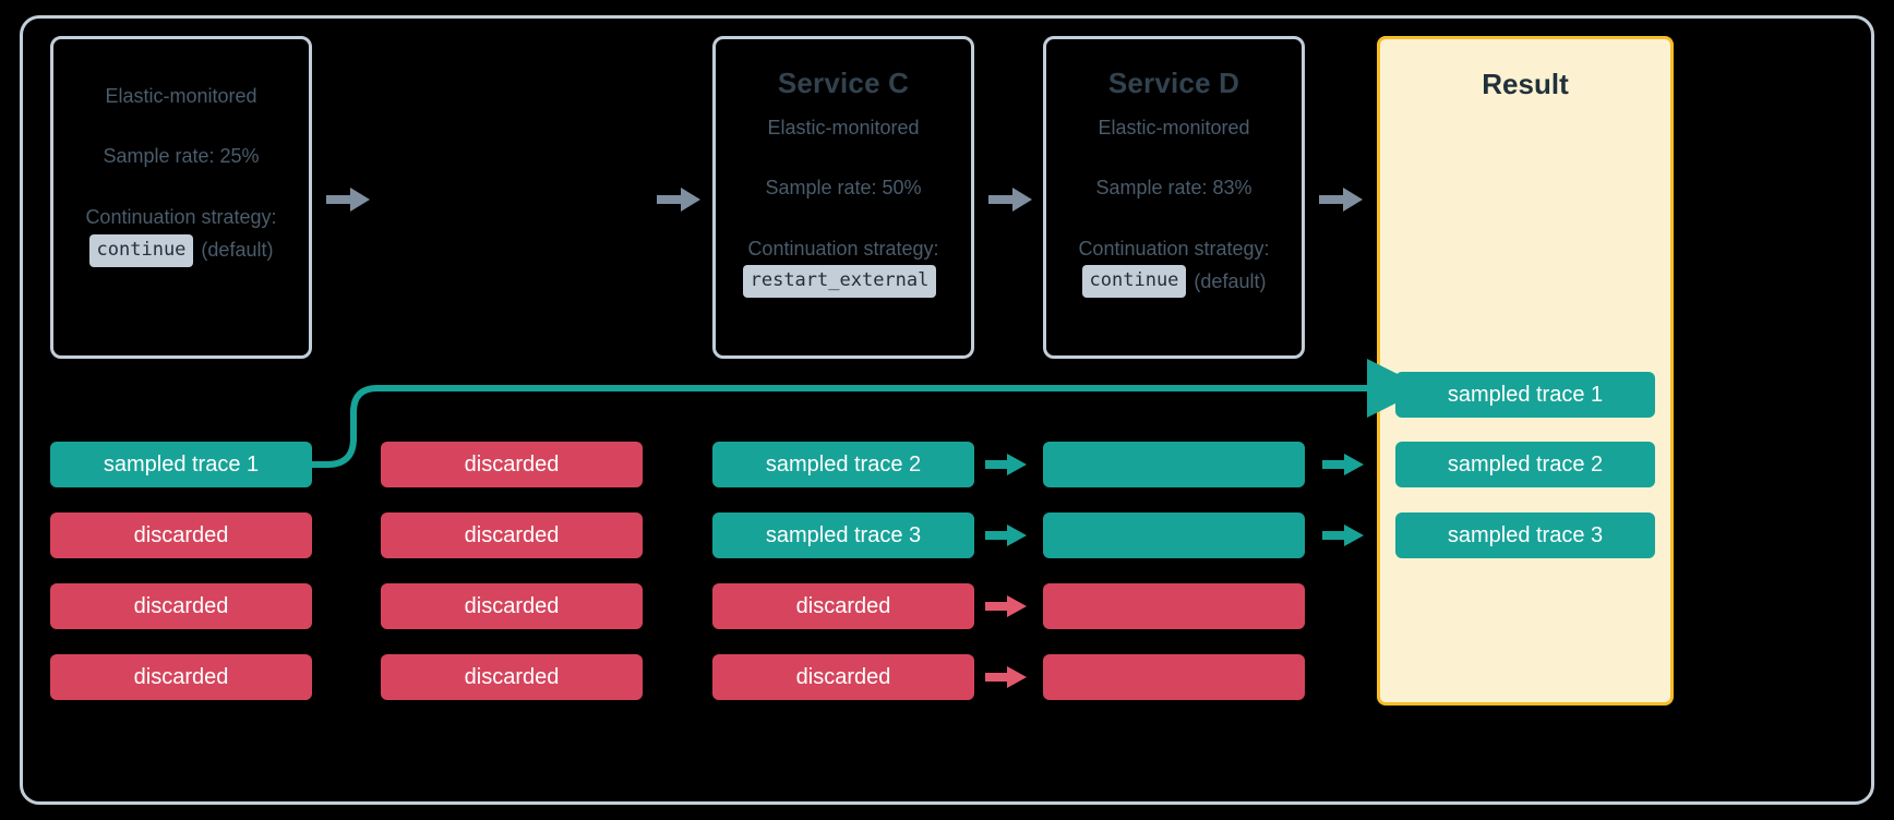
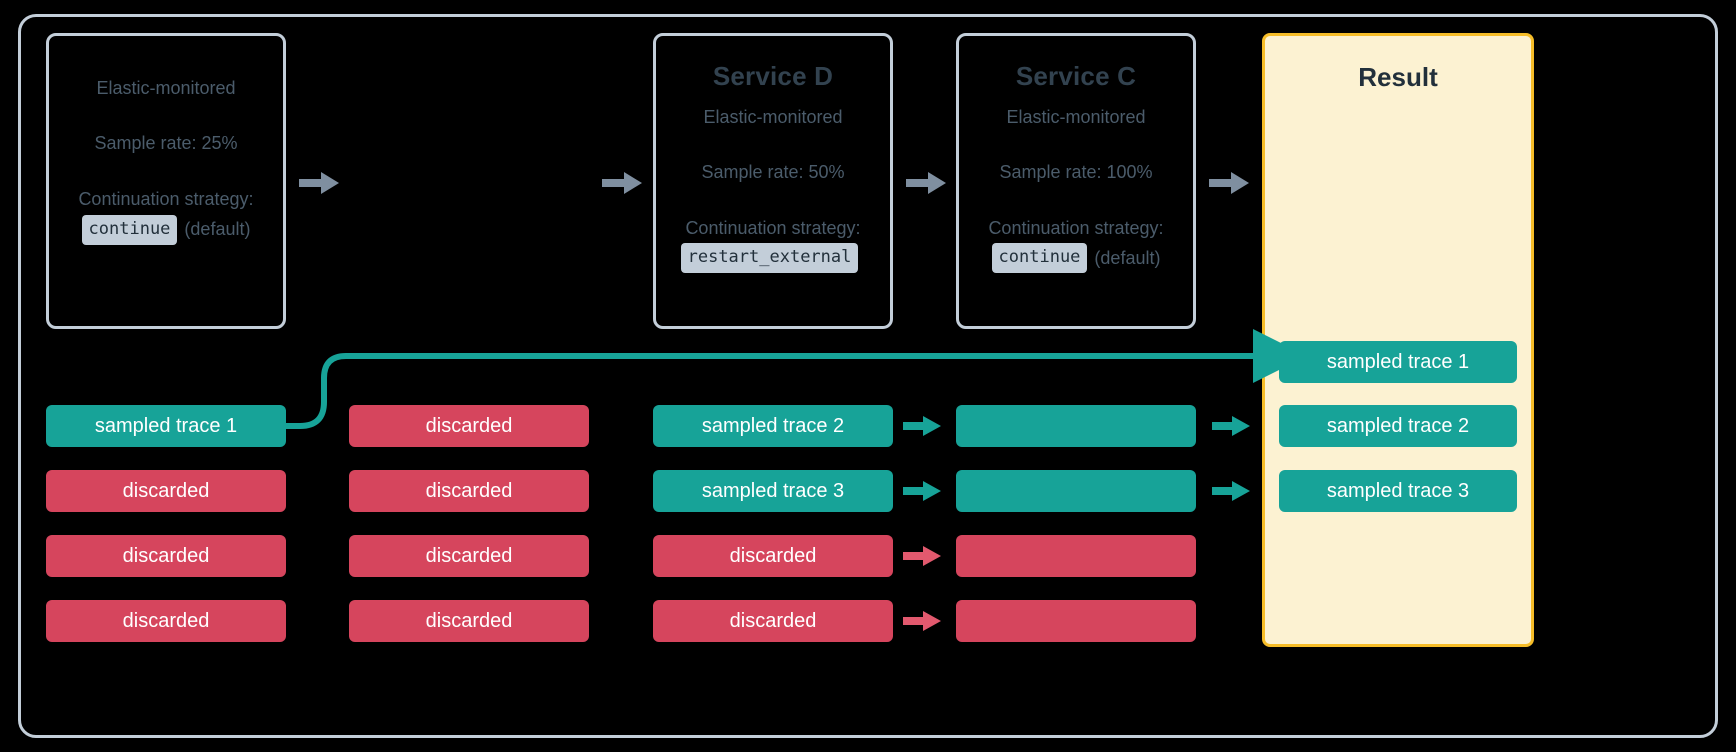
  Elastic-monitored
  Sample rate: 25%
  Continuation strategy:
  continue
  (default)
- Service C
+ Service D
  Elastic-monitored
  Sample rate: 50%
  Continuation strategy:
  restart_external
- Service D
+ Service C
  Elastic-monitored
- Sample rate: 83%
+ Sample rate: 100%
  Continuation strategy:
  continue
  (default)
  Result
  sampled trace 1
  discarded
  discarded
  discarded
  discarded
  discarded
  discarded
  discarded
  sampled trace 2
  sampled trace 3
  discarded
  discarded
  sampled trace 1
  sampled trace 2
  sampled trace 3
